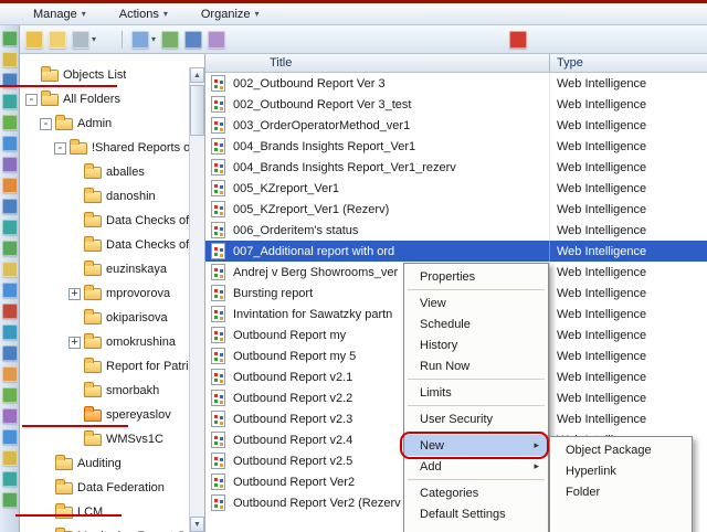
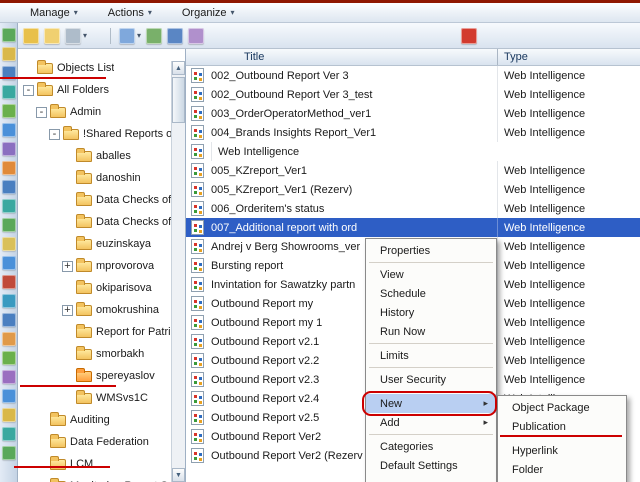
  Manage
  ▾
  Actions
  ▾
  Organize
  ▾
  ▾
  ▾
  Objects List
  All Folders
  Admin
  !Shared Reports o
  aballes
  danoshin
  Data Checks of
  Data Checks of
  euzinskaya
  mprovorova
  okiparisova
  omokrushina
  Report for Patri
  smorbakh
  spereyaslov
  WMSvs1C
  Auditing
  Data Federation
  LCM
  Title
  Type
  002_Outbound Report Ver 3
  Web Intelligence
  002_Outbound Report Ver 3_test
  Web Intelligence
  003_OrderOperatorMethod_ver1
  Web Intelligence
  004_Brands Insights Report_Ver1
  Web Intelligence
- 004_Brands Insights Report_Ver1_rezerv
  Web Intelligence
  005_KZreport_Ver1
  Web Intelligence
  005_KZreport_Ver1 (Rezerv)
  Web Intelligence
  006_Orderitem's status
  Web Intelligence
  007_Additional report with ord
  Web Intelligence
  Andrej v Berg Showrooms_ver
  Web Intelligence
  Bursting report
  Web Intelligence
  Invintation for Sawatzky partn
  Web Intelligence
  Outbound Report my
  Web Intelligence
- Outbound Report my 5
+ Outbound Report my 1
  Web Intelligence
  Outbound Report v2.1
  Web Intelligence
  Outbound Report v2.2
  Web Intelligence
  Outbound Report v2.3
  Web Intelligence
  Outbound Report v2.4
  Outbound Report v2.5
  Outbound Report Ver2
  Outbound Report Ver2 (Rezerv
  Properties
  View
  Schedule
  History
  Run Now
  Limits
  User Security
  New
  ▸
  Add
  ▸
  Categories
  Default Settings
  Object Package
+ Publication
  Hyperlink
  Folder
